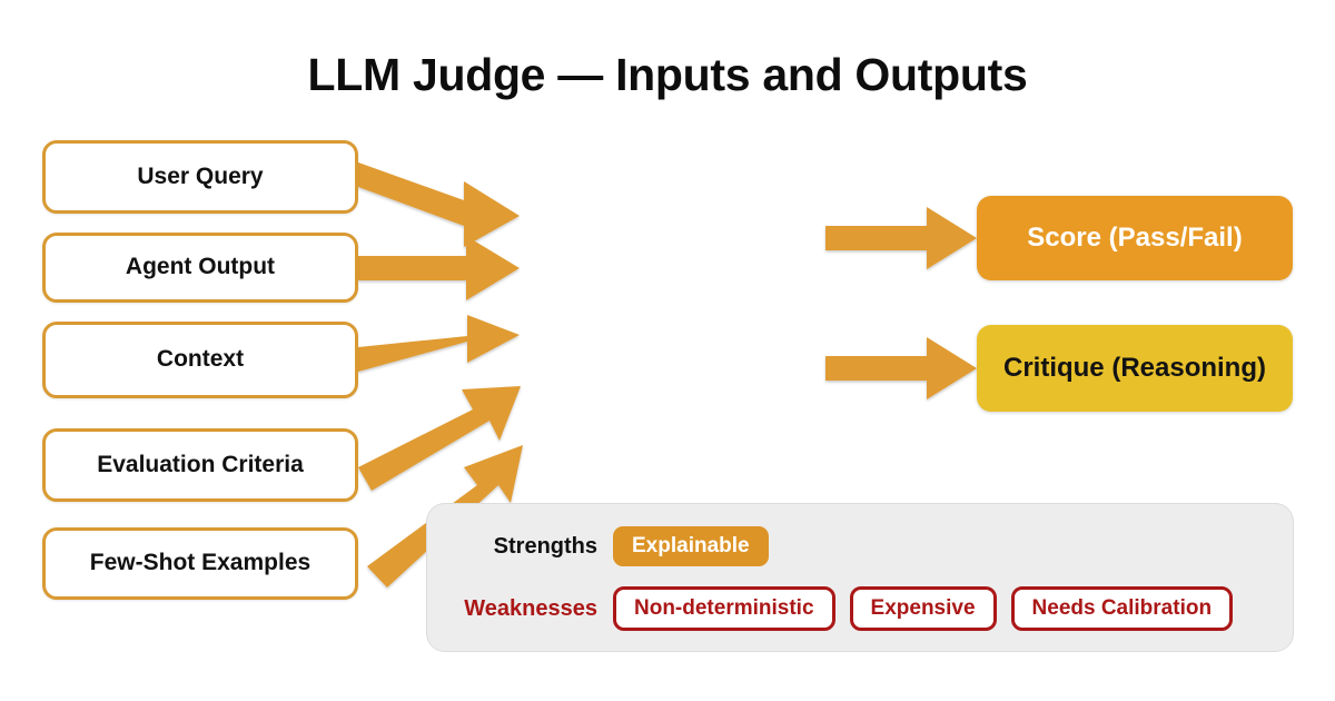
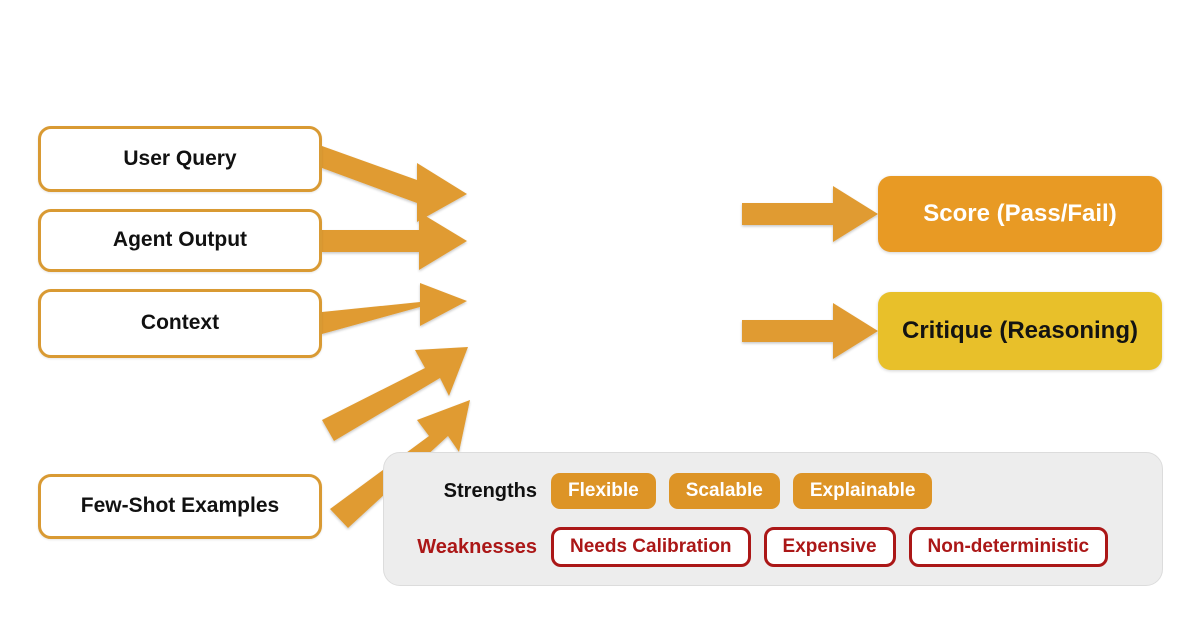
- LLM Judge — Inputs and Outputs
  User Query
  Agent Output
  Context
- Evaluation Criteria
  Few-Shot Examples
  Score (Pass/Fail)
  Critique (Reasoning)
  Strengths
+ Flexible
+ Scalable
  Explainable
  Weaknesses
- Non-deterministic
+ Needs Calibration
  Expensive
- Needs Calibration
+ Non-deterministic
